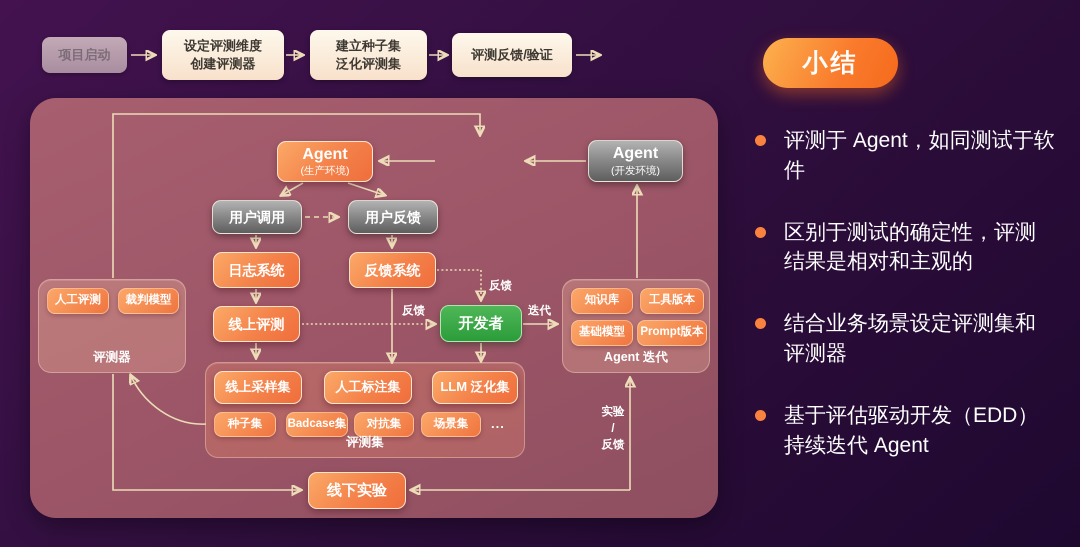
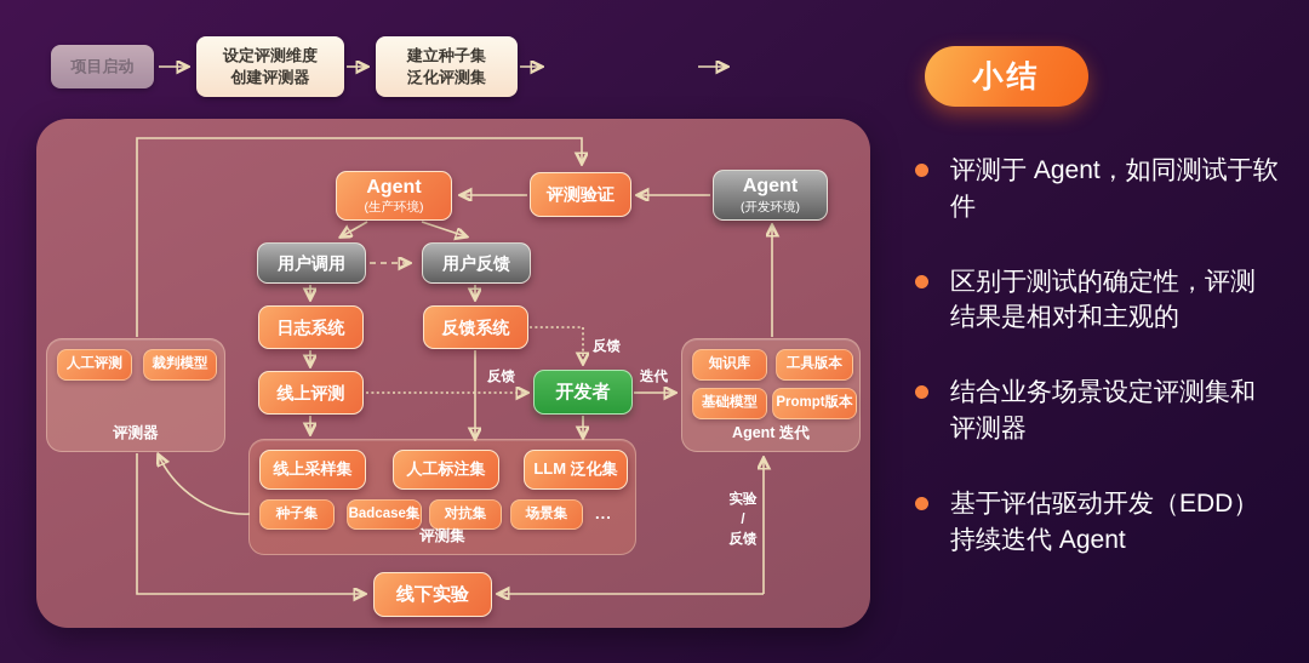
  项目启动
  设定评测维度
  创建评测器
  建立种子集
  泛化评测集
- 评测反馈/验证
  小结
  评测于 Agent，如同测试于软件
  区别于测试的确定性，评测结果是相对和主观的
  结合业务场景设定评测集和评测器
  基于评估驱动开发（EDD）持续迭代 Agent
  Agent
  (生产环境)
+ 评测验证
  Agent
  (开发环境)
  用户调用
  用户反馈
  日志系统
  反馈系统
  线上评测
  开发者
  线下实验
  人工评测
  裁判模型
  评测器
  知识库
  工具版本
  基础模型
  Prompt版本
  Agent 迭代
  线上采样集
  人工标注集
  LLM 泛化集
  种子集
  Badcase集
  对抗集
  场景集
  ...
  评测集
  反馈
  反馈
  迭代
  实验
  /
  反馈
